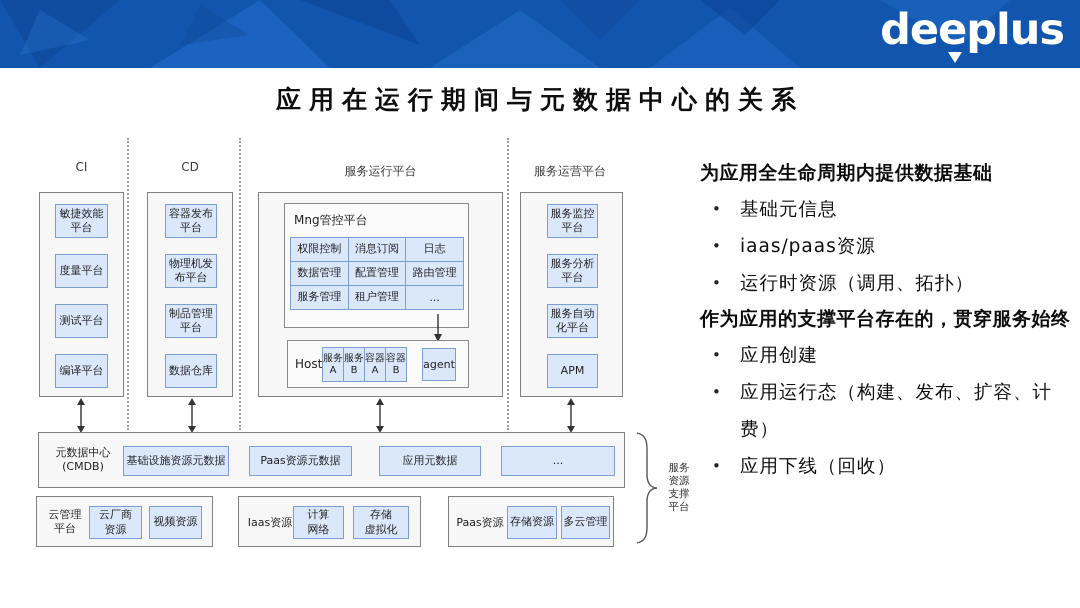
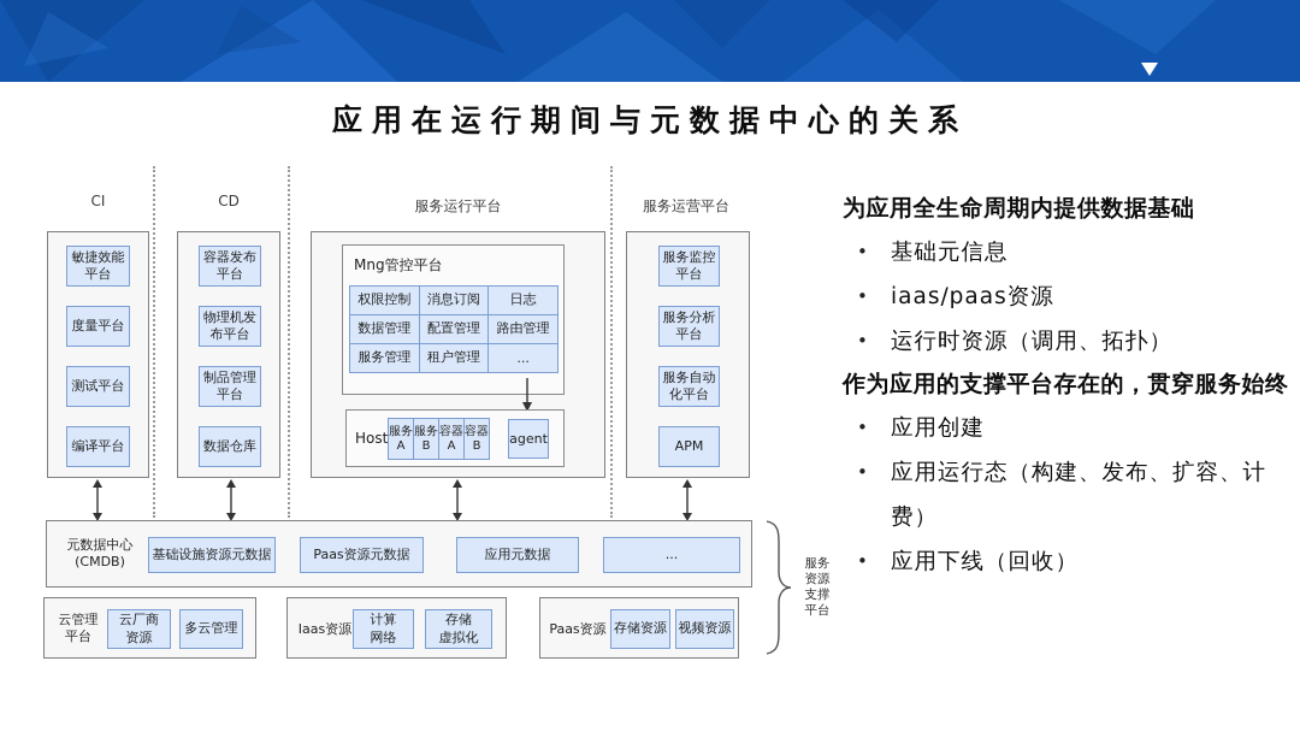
- deeplus
  应用在运行期间与元数据中心的关系
  CI
  CD
  服务运行平台
  服务运营平台
  敏捷效能
  平台
  度量平台
  测试平台
  编译平台
  容器发布
  平台
  物理机发
  布平台
  制品管理
  平台
  数据仓库
  Mng管控平台
  权限控制
  消息订阅
  日志
  数据管理
  配置管理
  路由管理
  服务管理
  租户管理
  ...
  Host
  服务
  A
  服务
  B
  容器
  A
  容器
  B
  agent
  服务监控
  平台
  服务分析
  平台
  服务自动
  化平台
  APM
  元数据中心
  (CMDB)
  基础设施资源元数据
  Paas资源元数据
  应用元数据
  ...
  云管理
  平台
  云厂商
  资源
- 视频资源
+ 多云管理
  Iaas资源
  计算
  网络
  存储
  虚拟化
  Paas资源
  存储资源
- 多云管理
+ 视频资源
  服务
  资源
  支撑
  平台
  为应用全生命周期内提供数据基础
  •
  基础元信息
  •
  iaas/paas资源
  •
  运行时资源（调用、拓扑）
  作为应用的支撑平台存在的，贯穿服务始终
  •
  应用创建
  •
  应用运行态（构建、发布、扩容、计费）
  •
  应用下线（回收）
